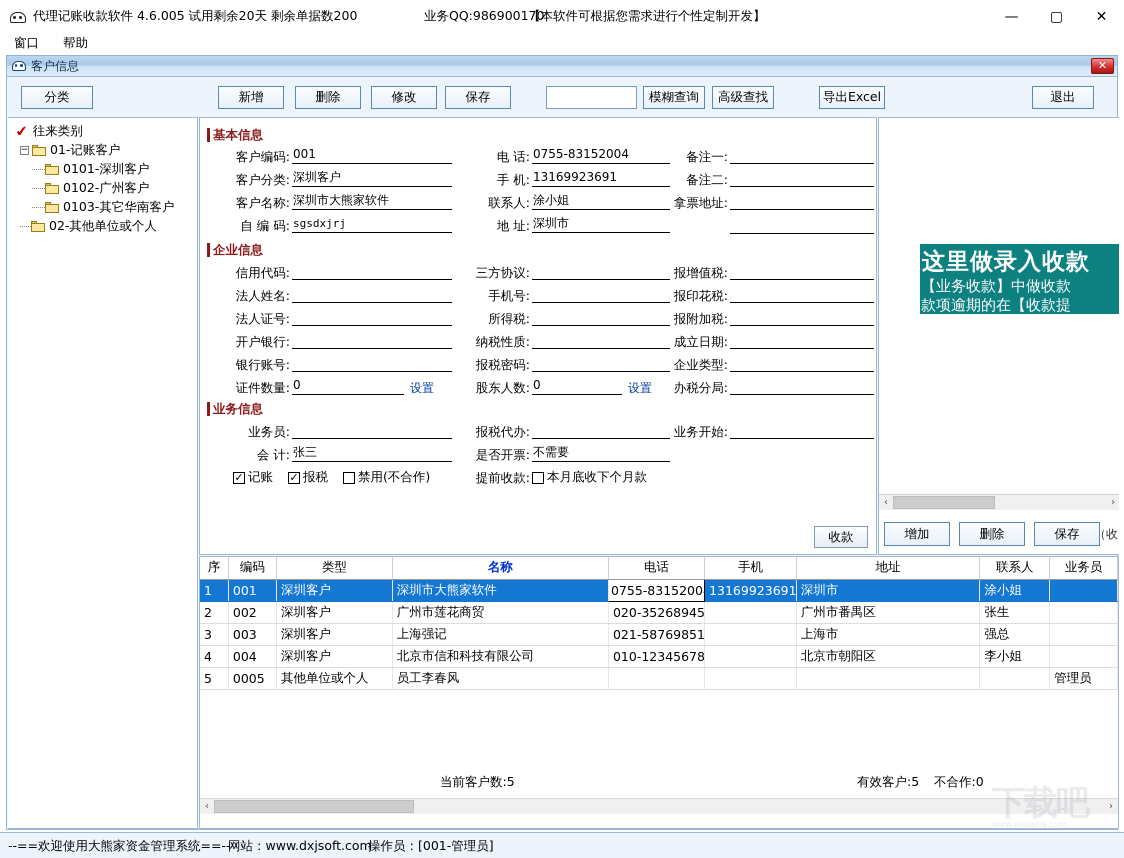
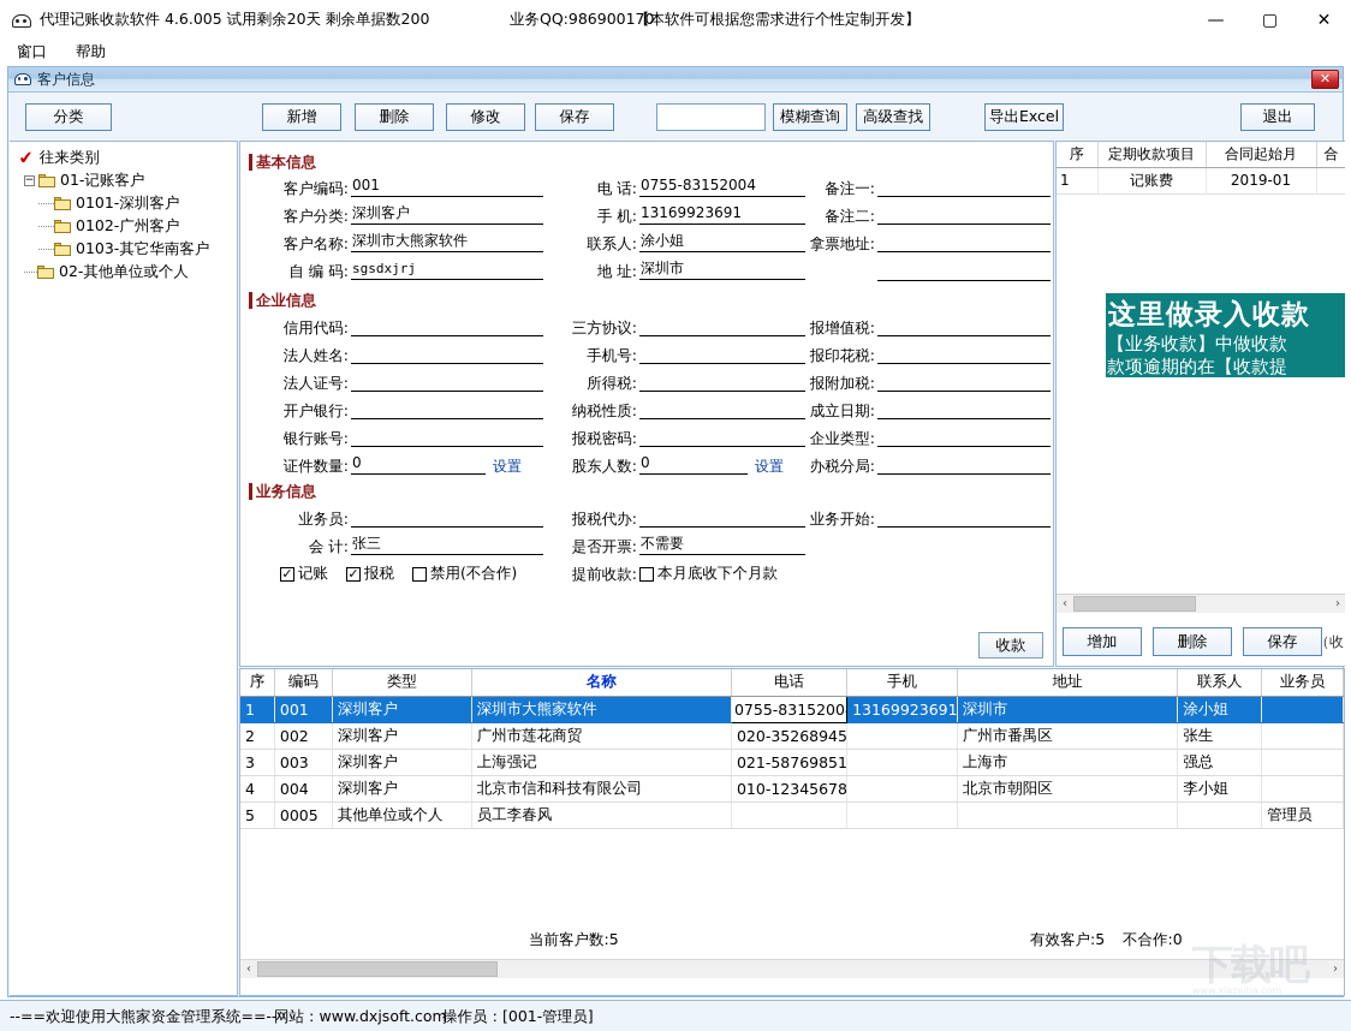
  代理记账收款软件 4.6.005 试用剩余20天 剩余单据数200
  业务QQ:986900170
  【本软件可根据您需求进行个性定制开发】
  —
  ▢
  ✕
  窗口
  帮助
  客户信息
  ✕
  分类
  新增
  删除
  修改
  保存
  模糊查询
  高级查找
  导出Excel
  退出
  往来类别
  −
  01-记账客户
  0101-深圳客户
  0102-广州客户
  0103-其它华南客户
  02-其他单位或个人
  基本信息
  客户编码:
  001
  客户分类:
  深圳客户
  客户名称:
  深圳市大熊家软件
  自 编 码:
  sgsdxjrj
  电 话:
  0755-83152004
  手 机:
  13169923691
  联系人:
  涂小姐
  地 址:
  深圳市
  备注一:
  备注二:
  拿票地址:
  企业信息
  信用代码:
  法人姓名:
  法人证号:
  开户银行:
  银行账号:
  证件数量:
  0
  设置
  三方协议:
  手机号:
  所得税:
  纳税性质:
  报税密码:
  股东人数:
  0
  设置
  报增值税:
  报印花税:
  报附加税:
  成立日期:
  企业类型:
  办税分局:
  业务信息
  业务员:
  会 计:
  张三
  报税代办:
  是否开票:
  不需要
  业务开始:
  ✓
  记账
  ✓
  报税
  禁用(不合作)
  提前收款:
  本月底收下个月款
  收款
+ 序	定期收款项目	合同起始月	合
+ 1	记账费	2019-01
  这里做录入收款
  【业务收款】中做收款
  款项逾期的在【收款提
  ‹
  ›
  增加
  删除
  保存
  （收
  序	编码	类型	名称	电话	手机	地址	联系人	业务员
  1	001	深圳客户	深圳市大熊家软件	0755-8315200	13169923691	深圳市	涂小姐
  2	002	深圳客户	广州市莲花商贸	020-35268945		广州市番禺区	张生
  3	003	深圳客户	上海强记	021-58769851		上海市	强总
  4	004	深圳客户	北京市信和科技有限公司	010-12345678		北京市朝阳区	李小姐
  5	0005	其他单位或个人	员工李春风					管理员
  当前客户数:5
  有效客户:5
  不合作:0
  ‹
  ›
  --==欢迎使用大熊家资金管理系统==--
  网站：www.dxjsoft.com
  操作员：[001-管理员]
  下载吧
  www.xiazaiba.com
